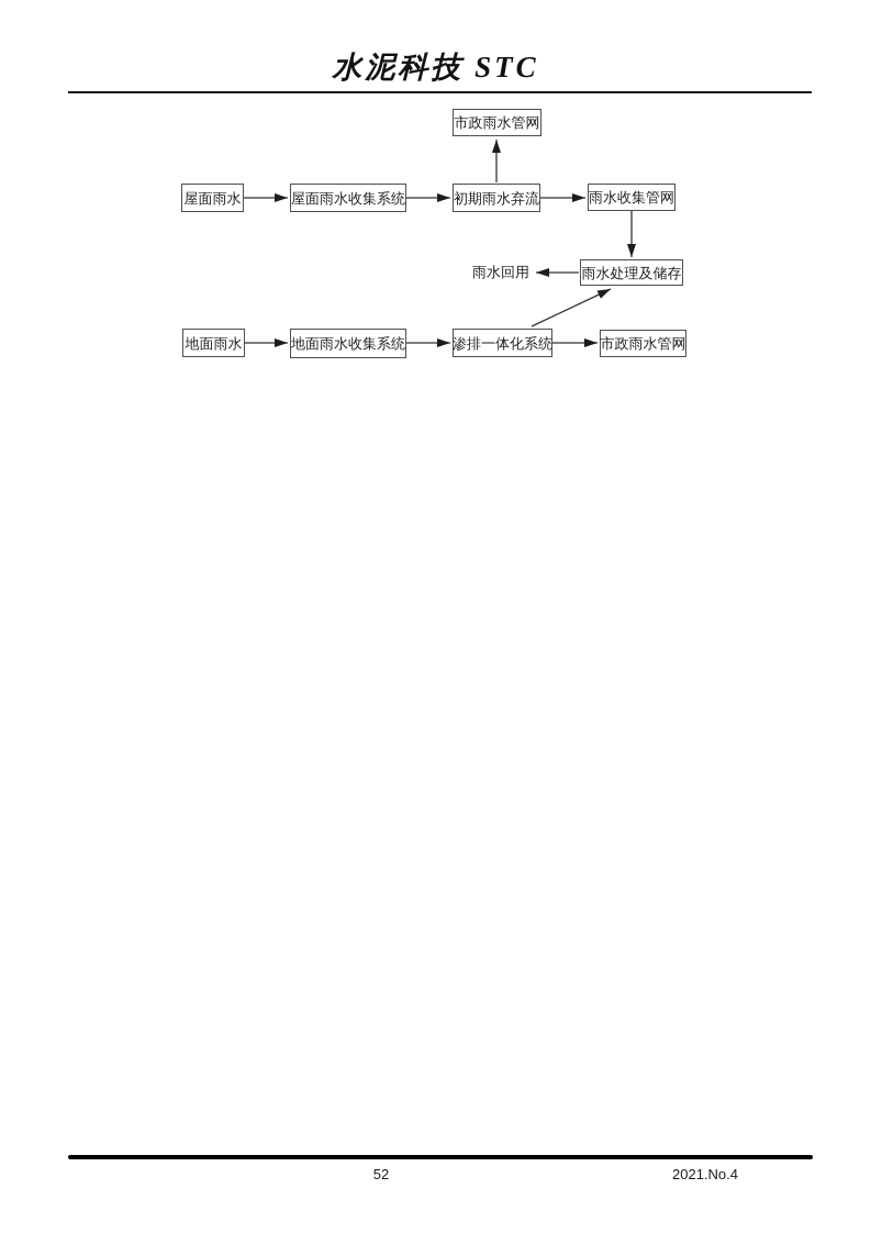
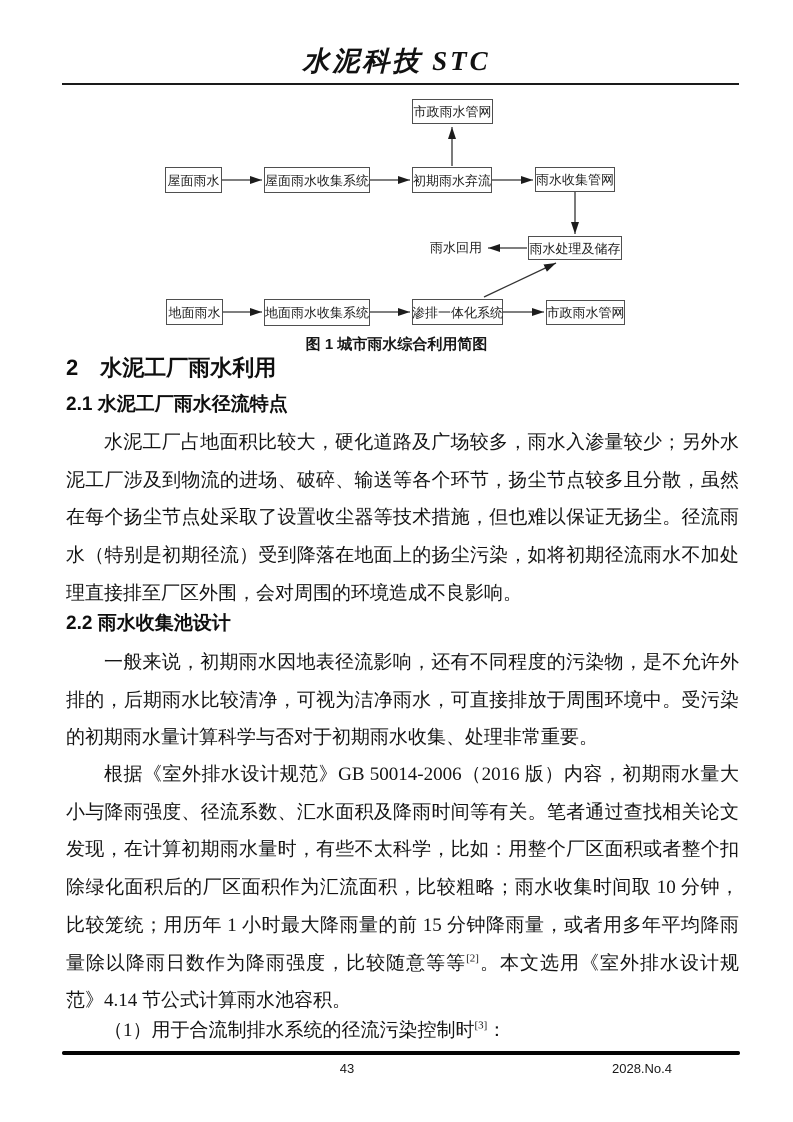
  水泥科技 STC
  市政雨水管网
  屋面雨水
  屋面雨水收集系统
  初期雨水弃流
  雨水收集管网
  雨水处理及储存
  雨水回用
  地面雨水
  地面雨水收集系统
  渗排一体化系统
  市政雨水管网
+ 图 1 城市雨水综合利用简图
+ 2 水泥工厂雨水利用
+ 2.1 水泥工厂雨水径流特点
+ 水泥工厂占地面积比较大，硬化道路及广场较多，雨水入渗量较少；另外水泥工厂涉及到物流的进场、破碎、输送等各个环节，扬尘节点较多且分散，虽然在每个扬尘节点处采取了设置收尘器等技术措施，但也难以保证无扬尘。径流雨水（特别是初期径流）受到降落在地面上的扬尘污染，如将初期径流雨水不加处理直接排至厂区外围，会对周围的环境造成不良影响。
+ 2.2 雨水收集池设计
+ 一般来说，初期雨水因地表径流影响，还有不同程度的污染物，是不允许外排的，后期雨水比较清净，可视为洁净雨水，可直接排放于周围环境中。受污染的初期雨水量计算科学与否对于初期雨水收集、处理非常重要。
+ 根据《室外排水设计规范》GB 50014-2006（2016 版）内容，初期雨水量大小与降雨强度、径流系数、汇水面积及降雨时间等有关。笔者通过查找相关论文发现，在计算初期雨水量时，有些不太科学，比如：用整个厂区面积或者整个扣除绿化面积后的厂区面积作为汇流面积，比较粗略；雨水收集时间取 10 分钟，比较笼统；用历年 1 小时最大降雨量的前 15 分钟降雨量，或者用多年平均降雨量除以降雨日数作为降雨强度，比较随意等等[2]。本文选用《室外排水设计规范》4.14 节公式计算雨水池容积。
+ （1）用于合流制排水系统的径流污染控制时[3]：
- 52
+ 43
- 2021.No.4
+ 2028.No.4
